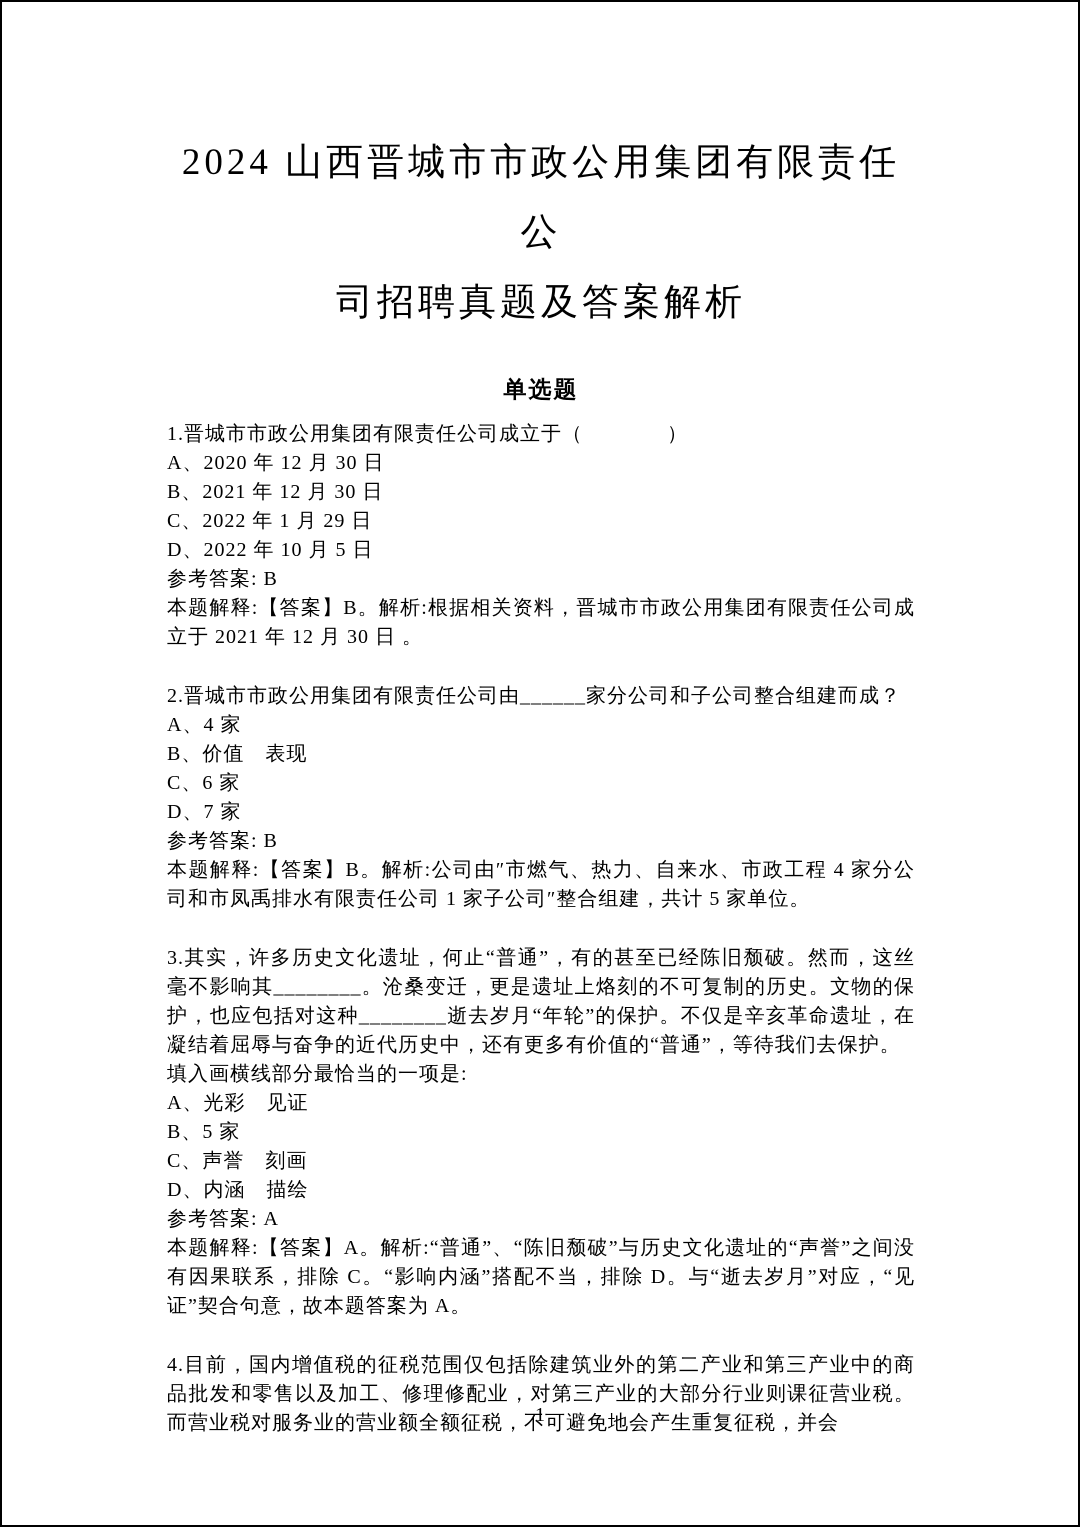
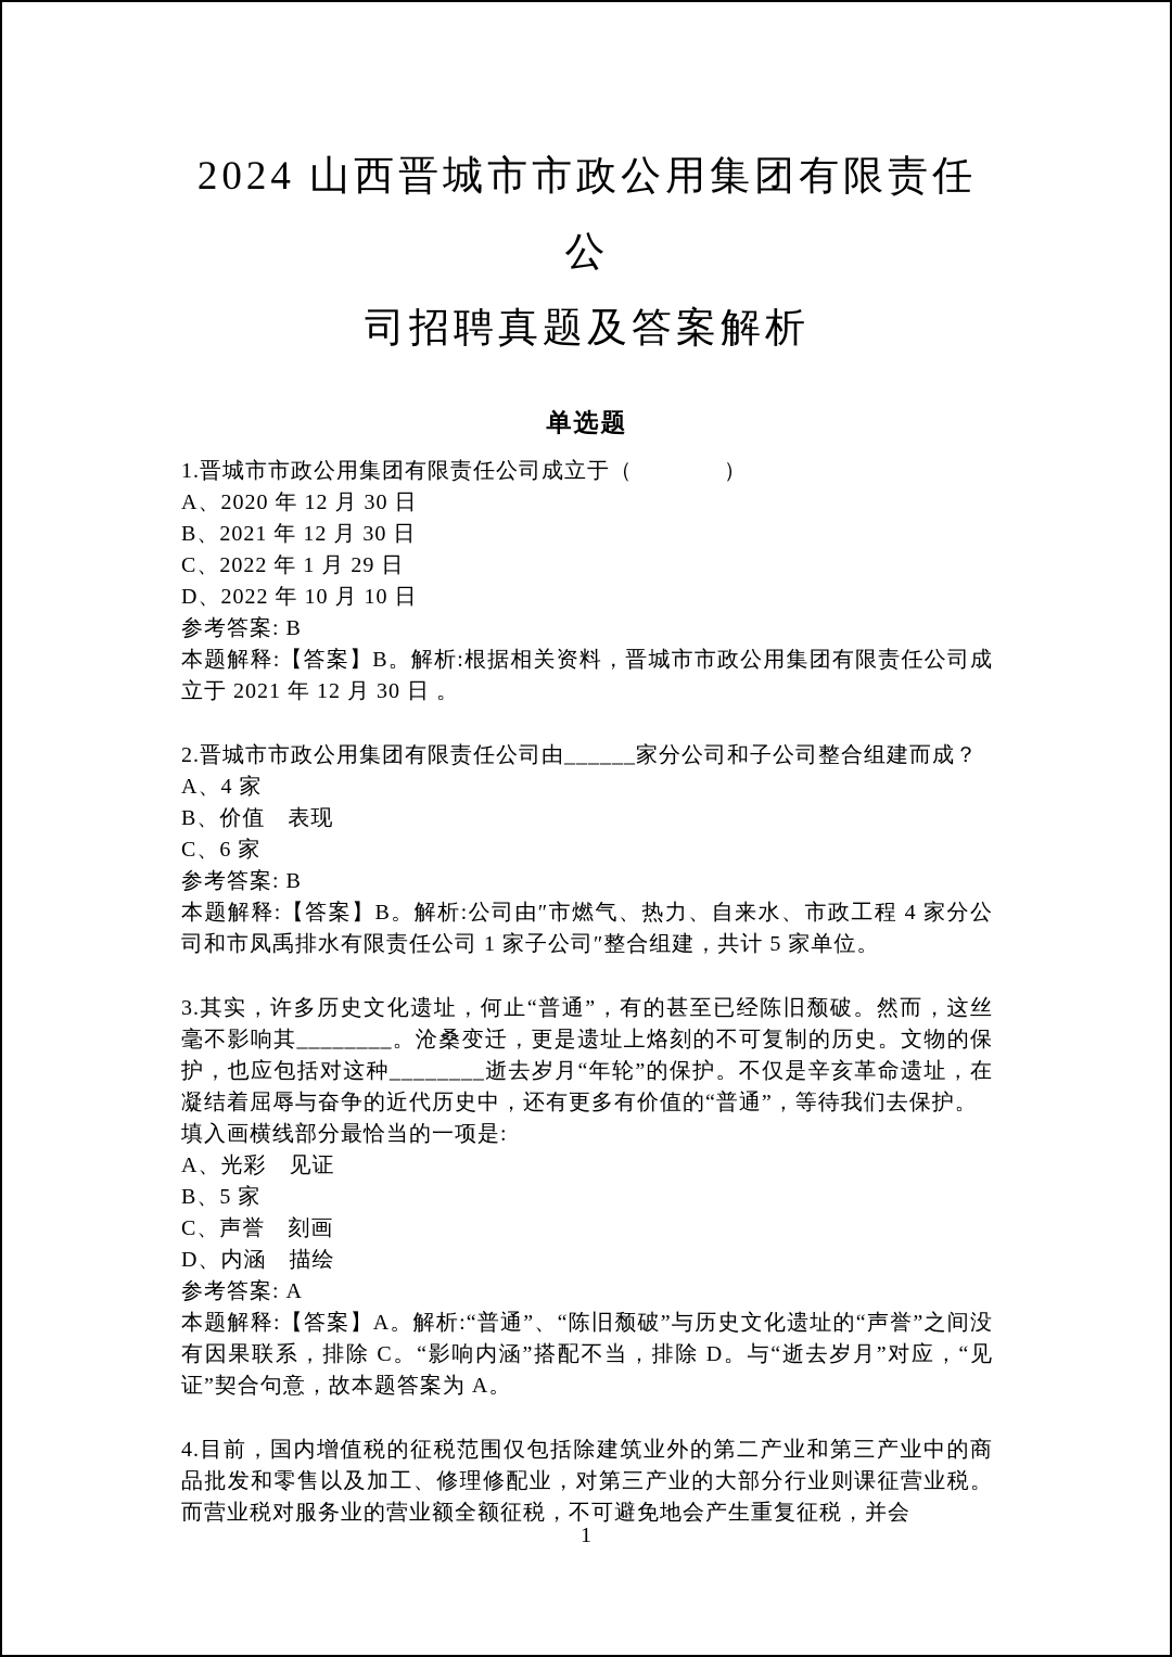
  2024 山西晋城市市政公用集团有限责任公
  司招聘真题及答案解析
  单选题
  1.晋城市市政公用集团有限责任公司成立于（ ）
  A、2020 年 12 月 30 日
  B、2021 年 12 月 30 日
  C、2022 年 1 月 29 日
- D、2022 年 10 月 5 日
+ D、2022 年 10 月 10 日
  参考答案: B
  本题解释:【答案】B。解析:根据相关资料，晋城市市政公用集团有限责任公司成立于 2021 年 12 月 30 日 。
  2.晋城市市政公用集团有限责任公司由______家分公司和子公司整合组建而成？
  A、4 家
  B、价值 表现
  C、6 家
- D、7 家
  参考答案: B
  本题解释:【答案】B。解析:公司由″市燃气、热力、自来水、市政工程 4 家分公司和市凤禹排水有限责任公司 1 家子公司″整合组建，共计 5 家单位。
  3.其实，许多历史文化遗址，何止“普通”，有的甚至已经陈旧颓破。然而，这丝毫不影响其________。沧桑变迁，更是遗址上烙刻的不可复制的历史。文物的保护，也应包括对这种________逝去岁月“年轮”的保护。不仅是辛亥革命遗址，在凝结着屈辱与奋争的近代历史中，还有更多有价值的“普通”，等待我们去保护。
  填入画横线部分最恰当的一项是:
  A、光彩 见证
  B、5 家
  C、声誉 刻画
  D、内涵 描绘
  参考答案: A
  本题解释:【答案】A。解析:“普通”、“陈旧颓破”与历史文化遗址的“声誉”之间没有因果联系，排除 C。“影响内涵”搭配不当，排除 D。与“逝去岁月”对应，“见证”契合句意，故本题答案为 A。
  4.目前，国内增值税的征税范围仅包括除建筑业外的第二产业和第三产业中的商品批发和零售以及加工、修理修配业，对第三产业的大部分行业则课征营业税。而营业税对服务业的营业额全额征税，不可避免地会产生重复征税，并会
  1
